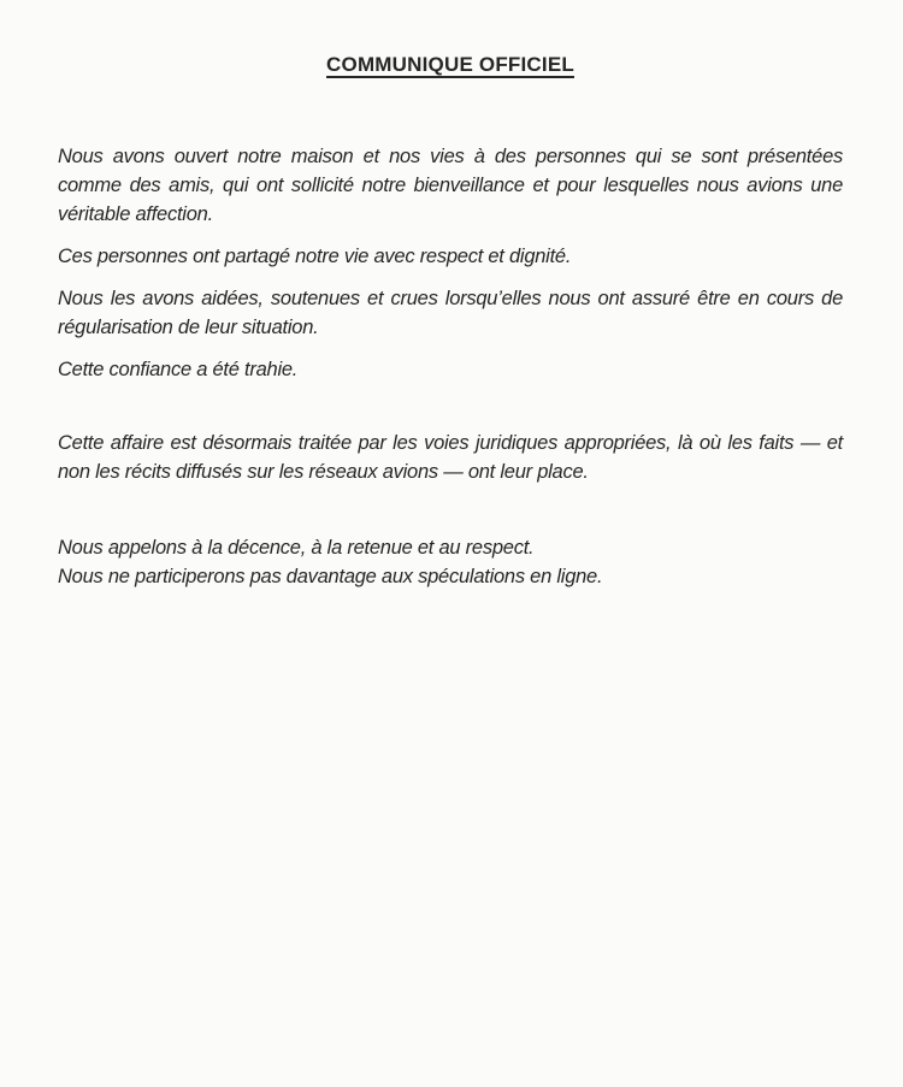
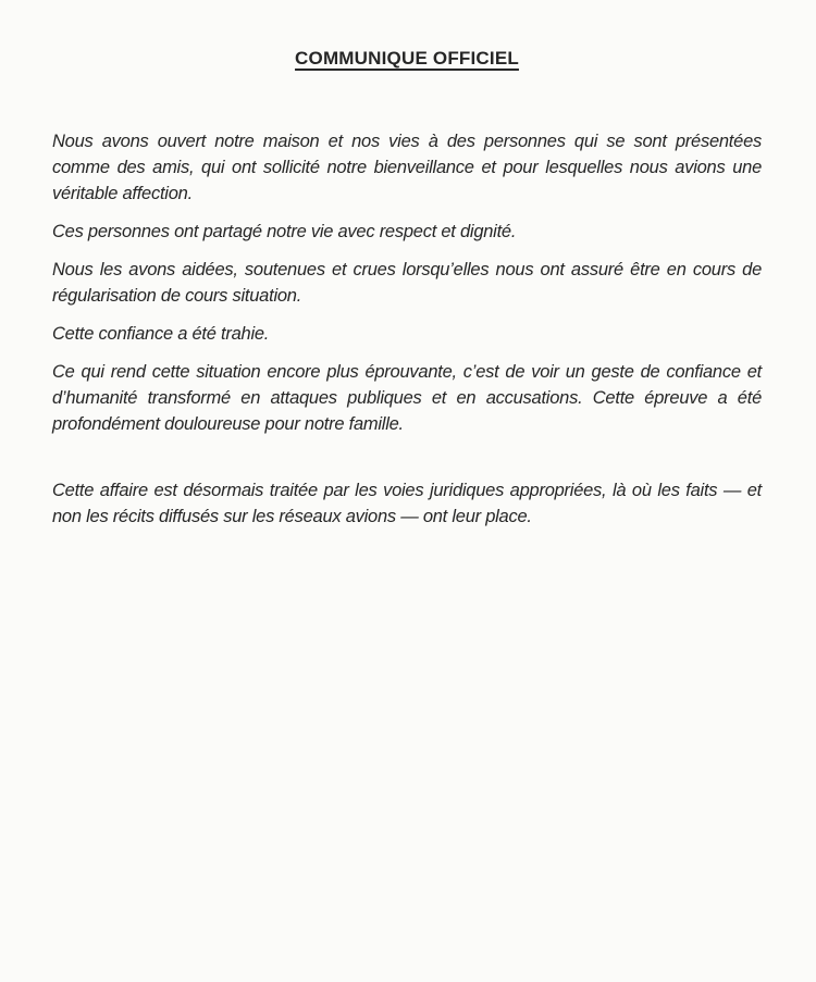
  COMMUNIQUE OFFICIEL
  Nous avons ouvert notre maison et nos vies à des personnes qui se sont présentées comme des amis, qui ont sollicité notre bienveillance et pour lesquelles nous avions une véritable affection.
  Ces personnes ont partagé notre vie avec respect et dignité.
- Nous les avons aidées, soutenues et crues lorsqu’elles nous ont assuré être en cours de régularisation de leur situation.
+ Nous les avons aidées, soutenues et crues lorsqu’elles nous ont assuré être en cours de régularisation de cours situation.
  Cette confiance a été trahie.
+ Ce qui rend cette situation encore plus éprouvante, c’est de voir un geste de confiance et d’humanité transformé en attaques publiques et en accusations. Cette épreuve a été profondément douloureuse pour notre famille.
  Cette affaire est désormais traitée par les voies juridiques appropriées, là où les faits — et non les récits diffusés sur les réseaux avions — ont leur place.
- Nous appelons à la décence, à la retenue et au respect.
- Nous ne participerons pas davantage aux spéculations en ligne.
